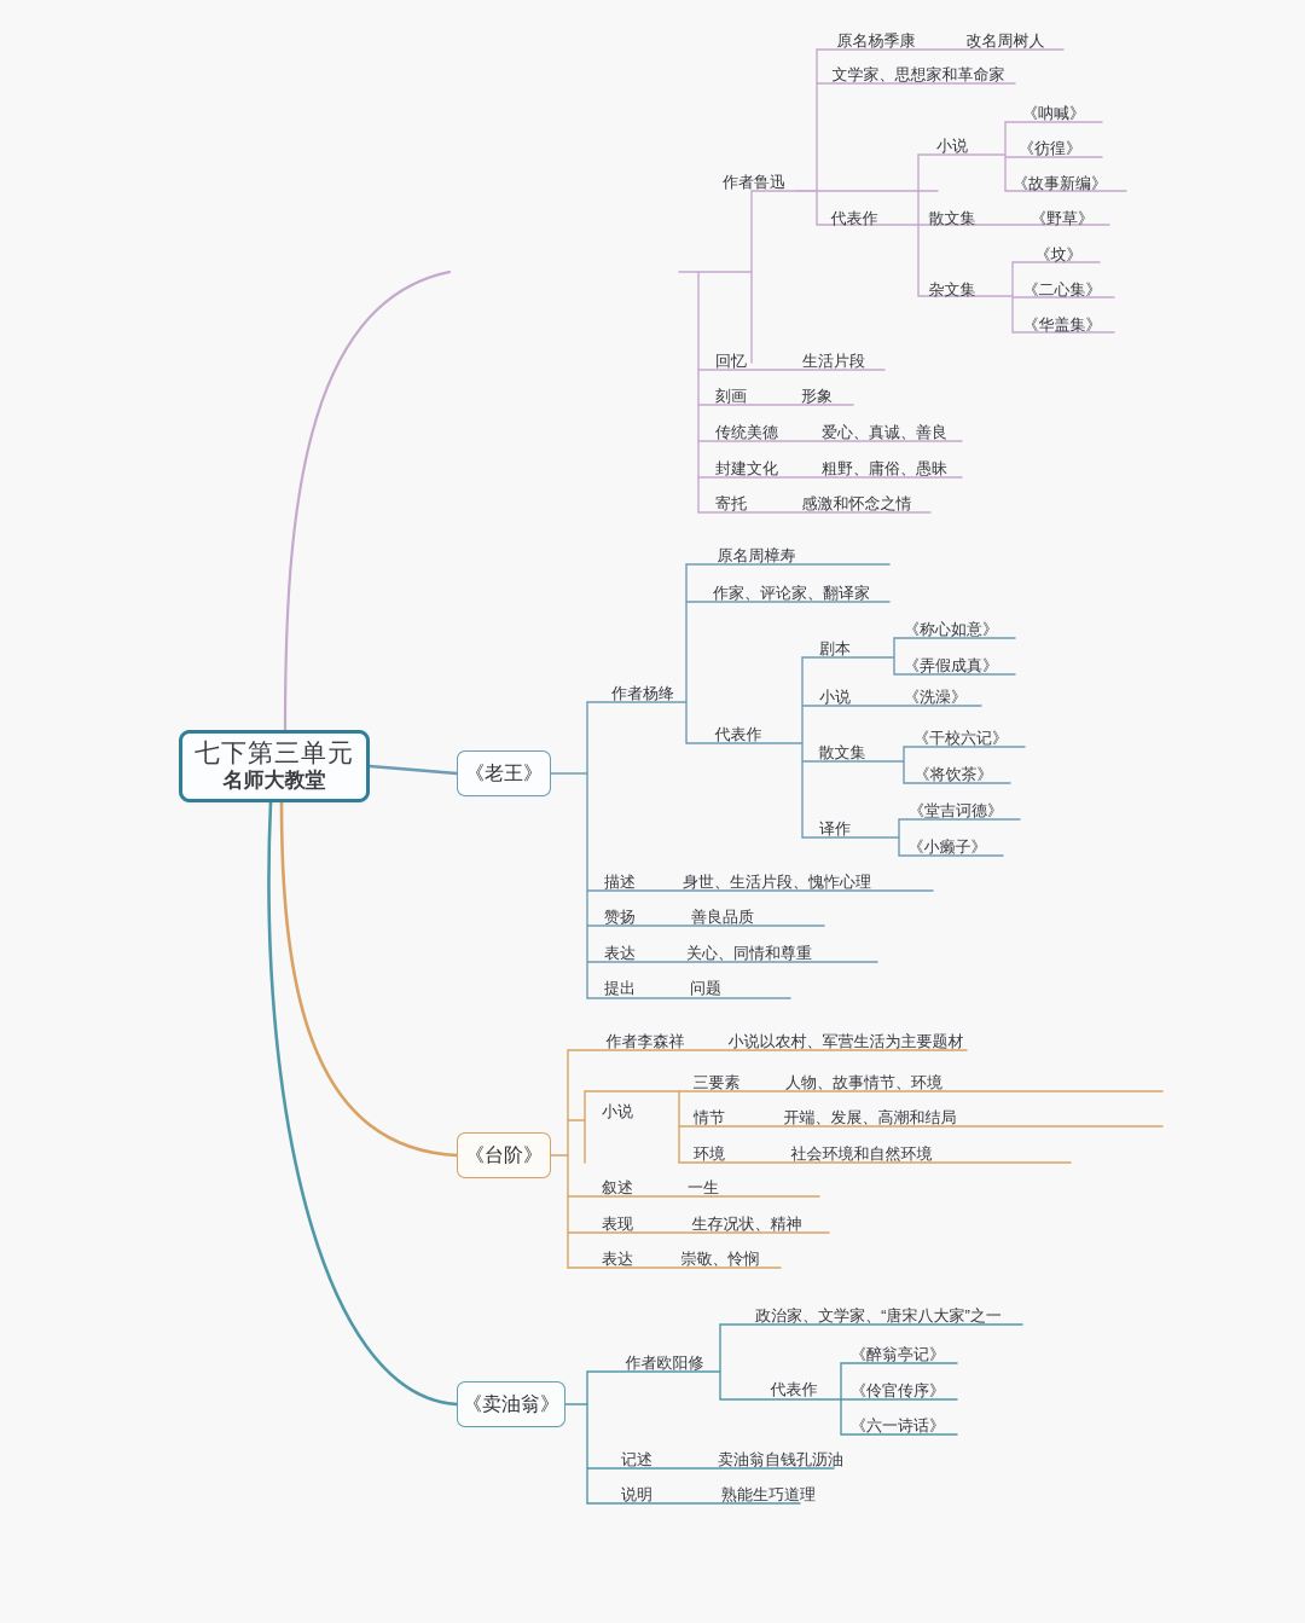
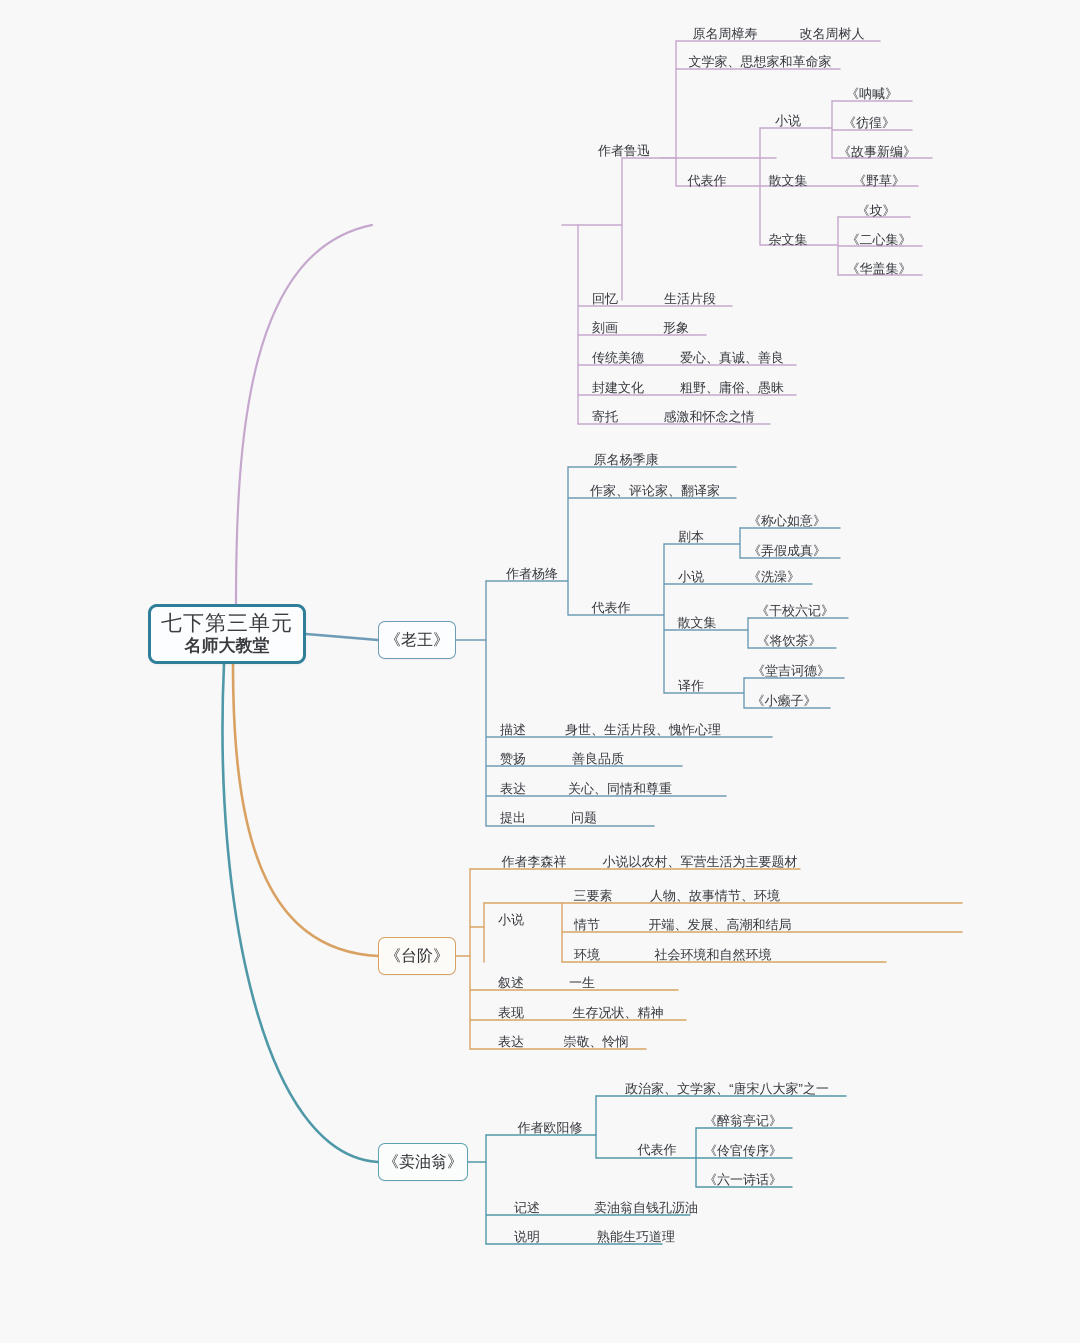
  七下第三单元
  名师大教堂
  作者鲁迅
- 原名杨季康
+ 原名周樟寿
  改名周树人
  文学家、思想家和革命家
  代表作
  小说
  《呐喊》
  《彷徨》
  《故事新编》
  散文集
  《野草》
  杂文集
  《坟》
  《二心集》
  《华盖集》
  回忆
  生活片段
  刻画
  形象
  传统美德
  爱心、真诚、善良
  封建文化
  粗野、庸俗、愚昧
  寄托
  感激和怀念之情
  《老王》
  作者杨绛
- 原名周樟寿
+ 原名杨季康
  作家、评论家、翻译家
  代表作
  剧本
  《称心如意》
  《弄假成真》
  小说
  《洗澡》
  散文集
  《干校六记》
  《将饮茶》
  译作
  《堂吉诃德》
  《小癞子》
  描述
  身世、生活片段、愧怍心理
  赞扬
  善良品质
  表达
  关心、同情和尊重
  提出
  问题
  《台阶》
  作者李森祥
  小说以农村、军营生活为主要题材
  小说
  三要素
  人物、故事情节、环境
  情节
  开端、发展、高潮和结局
  环境
  社会环境和自然环境
  叙述
  一生
  表现
  生存况状、精神
  表达
  崇敬、怜悯
  《卖油翁》
  作者欧阳修
  政治家、文学家、“唐宋八大家”之一
  代表作
  《醉翁亭记》
  《伶官传序》
  《六一诗话》
  记述
  卖油翁自钱孔沥油
  说明
  熟能生巧道理
